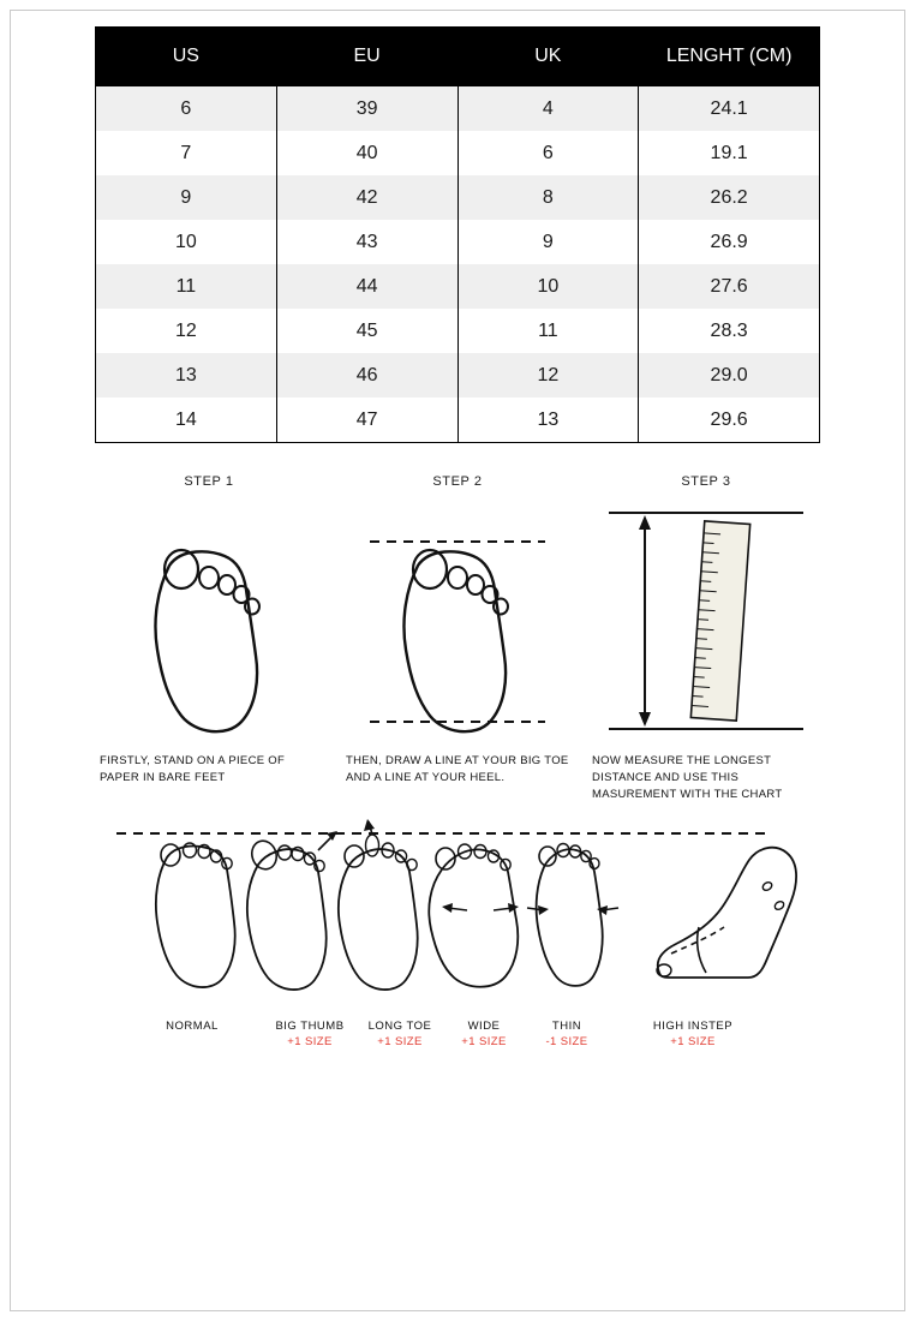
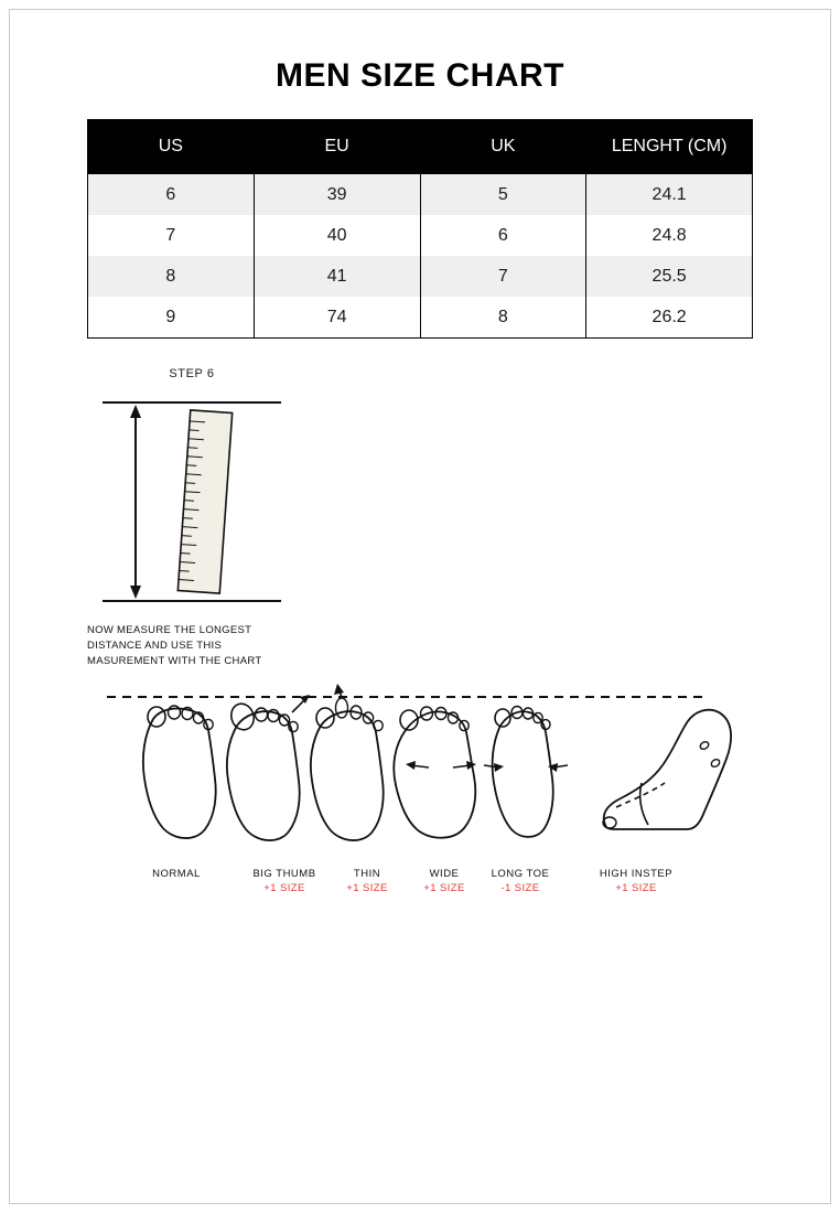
+ MEN SIZE CHART
  US	EU	UK	LENGHT (CM)
- 6	39	4	24.1
+ 6	39	5	24.1
- 7	40	6	19.1
+ 7	40	6	24.8
+ 8	41	7	25.5
- 9	42	8	26.2
+ 9	74	8	26.2
- 10	43	9	26.9
- 11	44	10	27.6
- 12	45	11	28.3
- 13	46	12	29.0
- 14	47	13	29.6
- STEP 1
- FIRSTLY, STAND ON A PIECE OF PAPER IN BARE FEET
- STEP 2
- THEN, DRAW A LINE AT YOUR BIG TOE AND A LINE AT YOUR HEEL.
- STEP 3
+ STEP 6
  NOW MEASURE THE LONGEST DISTANCE AND USE THIS MASUREMENT WITH THE CHART
  NORMAL
  BIG THUMB
  +1 SIZE
- LONG TOE
+ THIN
  +1 SIZE
  WIDE
  +1 SIZE
- THIN
+ LONG TOE
  -1 SIZE
  HIGH INSTEP
  +1 SIZE
